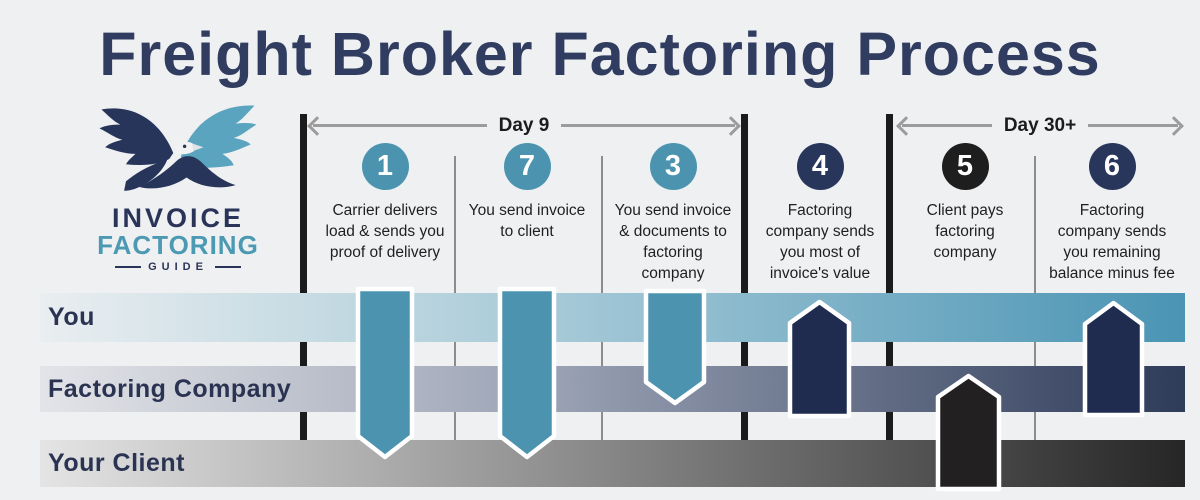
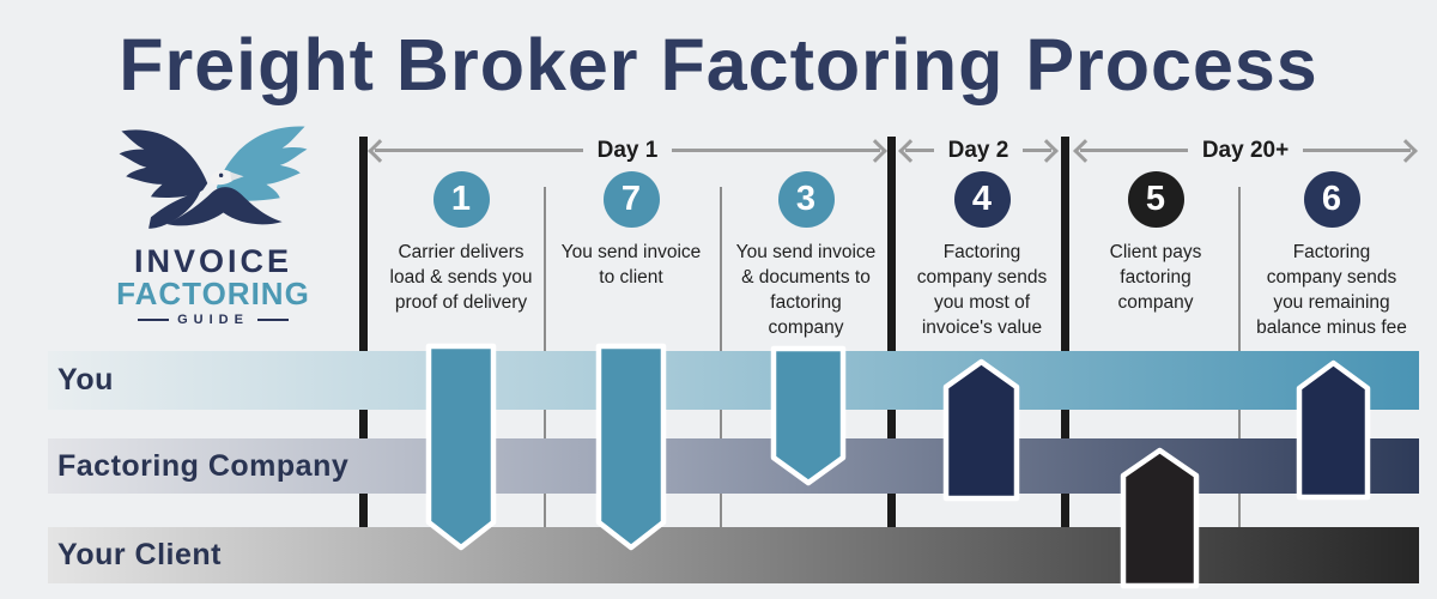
  Freight Broker Factoring Process
  INVOICE
  FACTORING
  GUIDE
- Day 9
+ Day 1
+ Day 2
- Day 30+
+ Day 20+
  1
  Carrier delivers
  load & sends you
  proof of delivery
  7
  You send invoice
  to client
  3
  You send invoice
  & documents to
  factoring
  company
  4
  Factoring
  company sends
  you most of
  invoice's value
  5
  Client pays
  factoring
  company
  6
  Factoring
  company sends
  you remaining
  balance minus fee
  You
  Factoring Company
  Your Client
